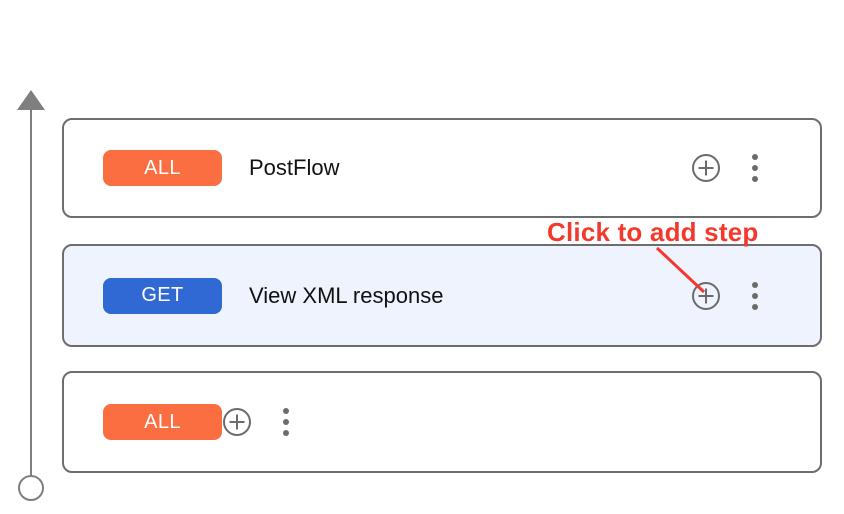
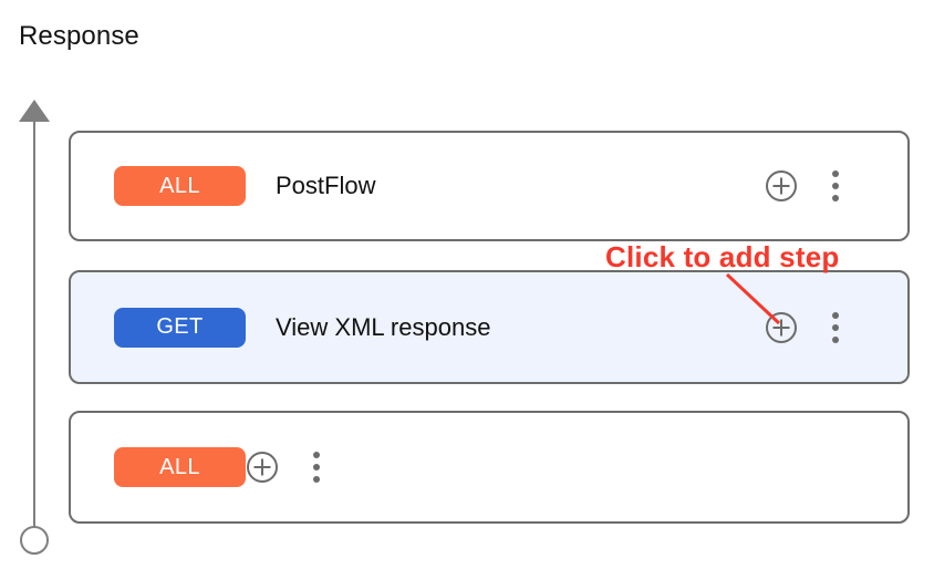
+ Response
  ALL
  PostFlow
  GET
  View XML response
  ALL
  Click to add step
